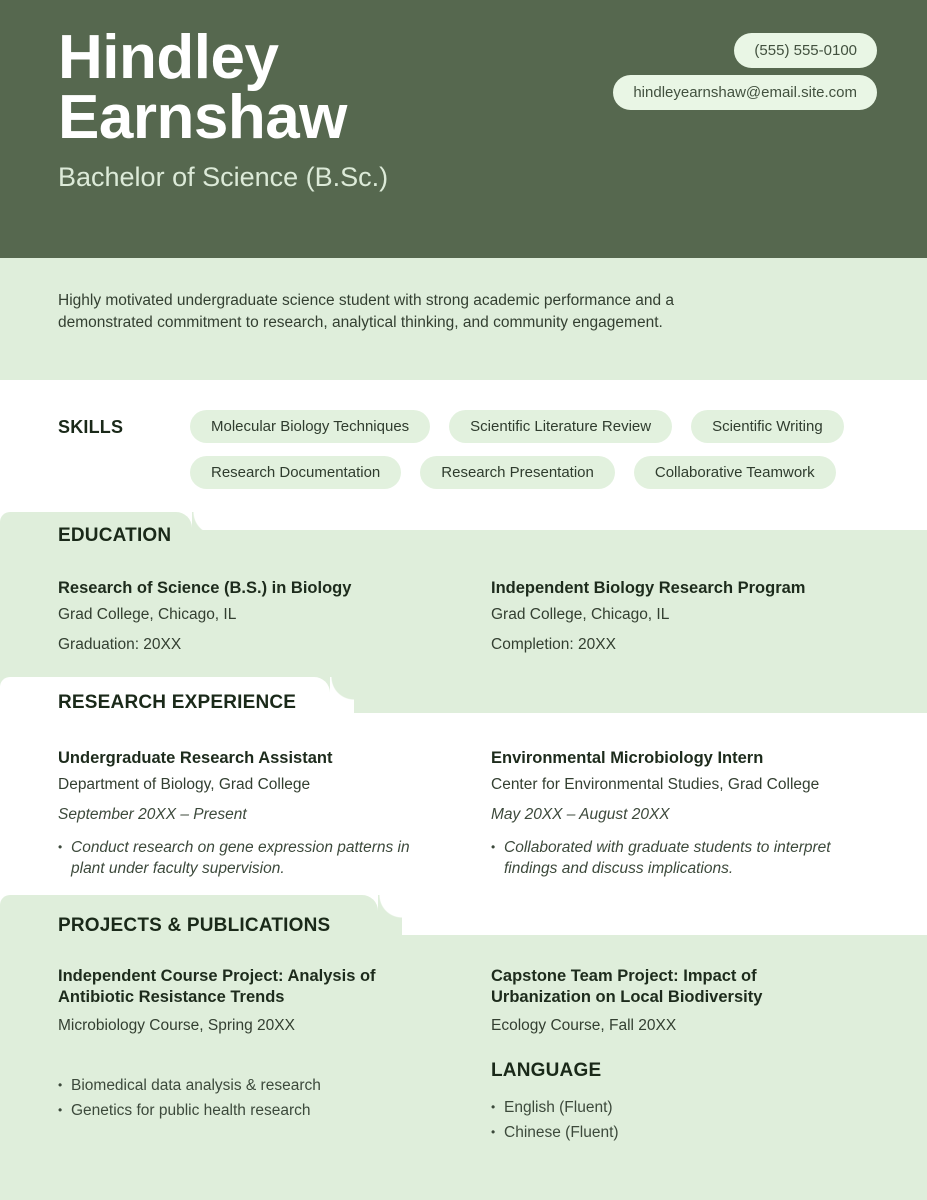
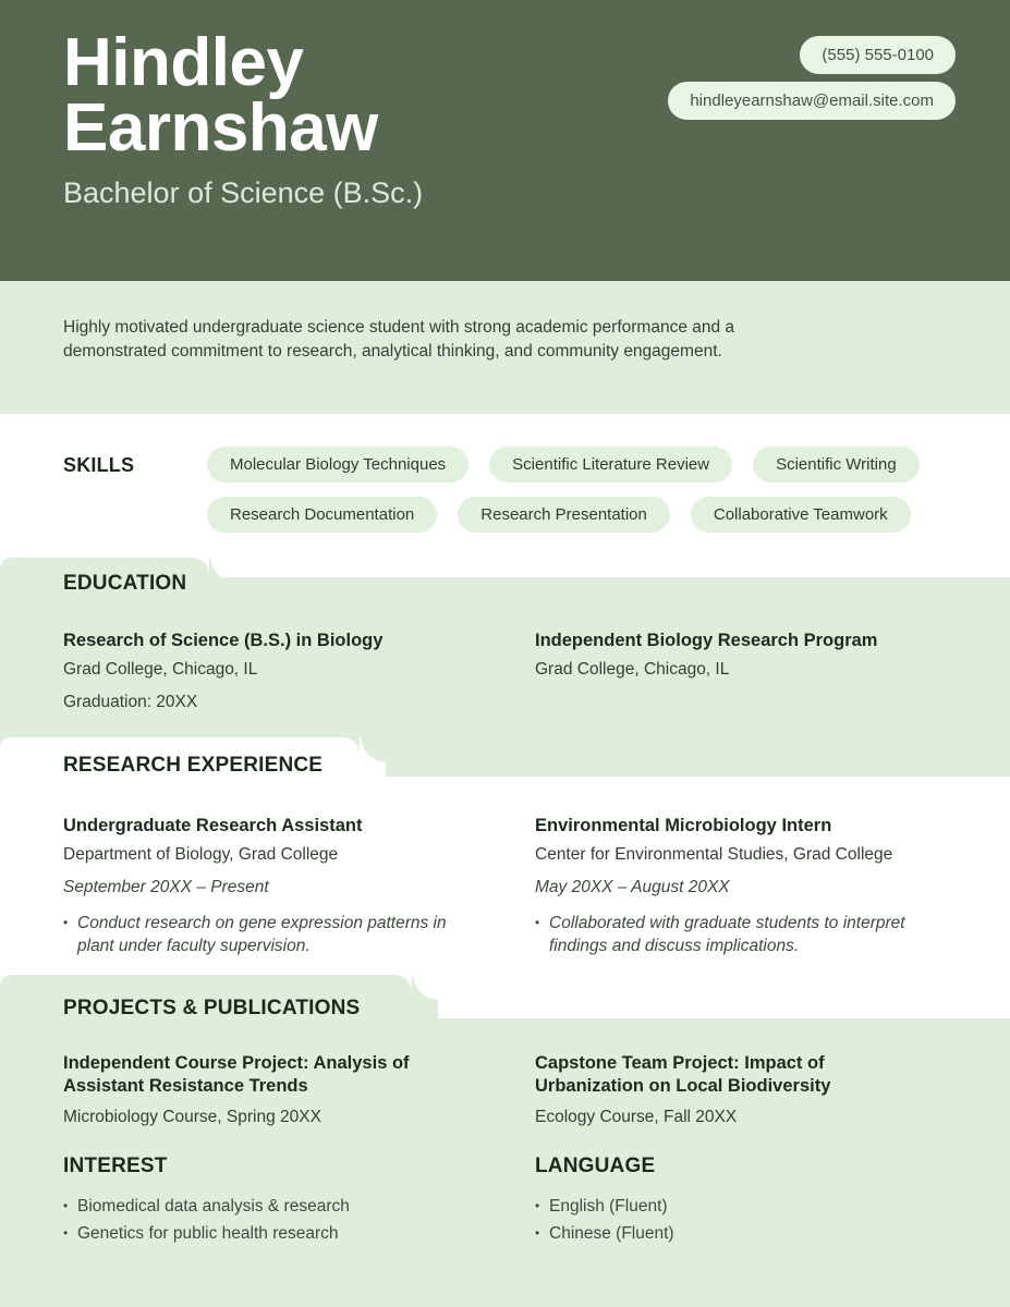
  Hindley
  Earnshaw
  Bachelor of Science (B.Sc.)
  (555) 555-0100
  hindleyearnshaw@email.site.com
  Highly motivated undergraduate science student with strong academic performance and a demonstrated commitment to research, analytical thinking, and community engagement.
  SKILLS
  Molecular Biology Techniques
  Scientific Literature Review
  Scientific Writing
  Research Documentation
  Research Presentation
  Collaborative Teamwork
  EDUCATION
  Research of Science (B.S.) in Biology
  Grad College, Chicago, IL
  Graduation: 20XX
  Independent Biology Research Program
  Grad College, Chicago, IL
- Completion: 20XX
  RESEARCH EXPERIENCE
  Undergraduate Research Assistant
  Department of Biology, Grad College
  September 20XX – Present
  •
  Conduct research on gene expression patterns in plant under faculty supervision.
  Environmental Microbiology Intern
  Center for Environmental Studies, Grad College
  May 20XX – August 20XX
  •
  Collaborated with graduate students to interpret findings and discuss implications.
  PROJECTS & PUBLICATIONS
- Independent Course Project: Analysis of Antibiotic Resistance Trends
+ Independent Course Project: Analysis of Assistant Resistance Trends
  Microbiology Course, Spring 20XX
  Capstone Team Project: Impact of Urbanization on Local Biodiversity
  Ecology Course, Fall 20XX
+ INTEREST
  •
  Biomedical data analysis & research
  •
  Genetics for public health research
  LANGUAGE
  •
  English (Fluent)
  •
  Chinese (Fluent)
